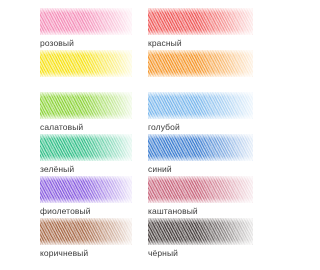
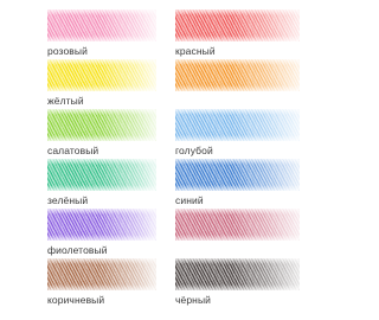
  розовый
  красный
+ жёлтый
  салатовый
  голубой
  зелёный
  синий
  фиолетовый
- каштановый
  коричневый
  чёрный
